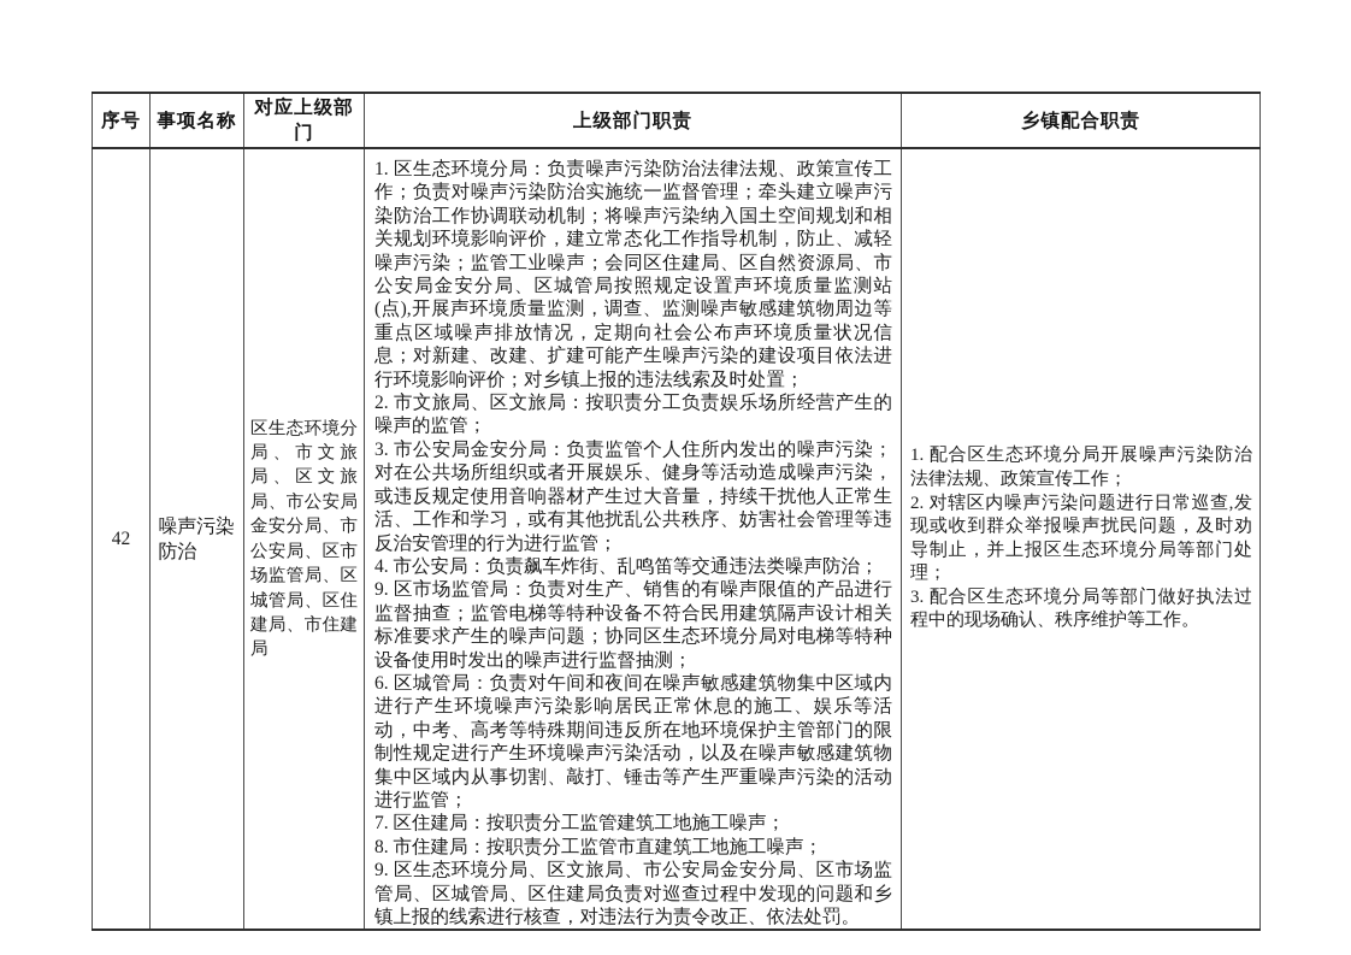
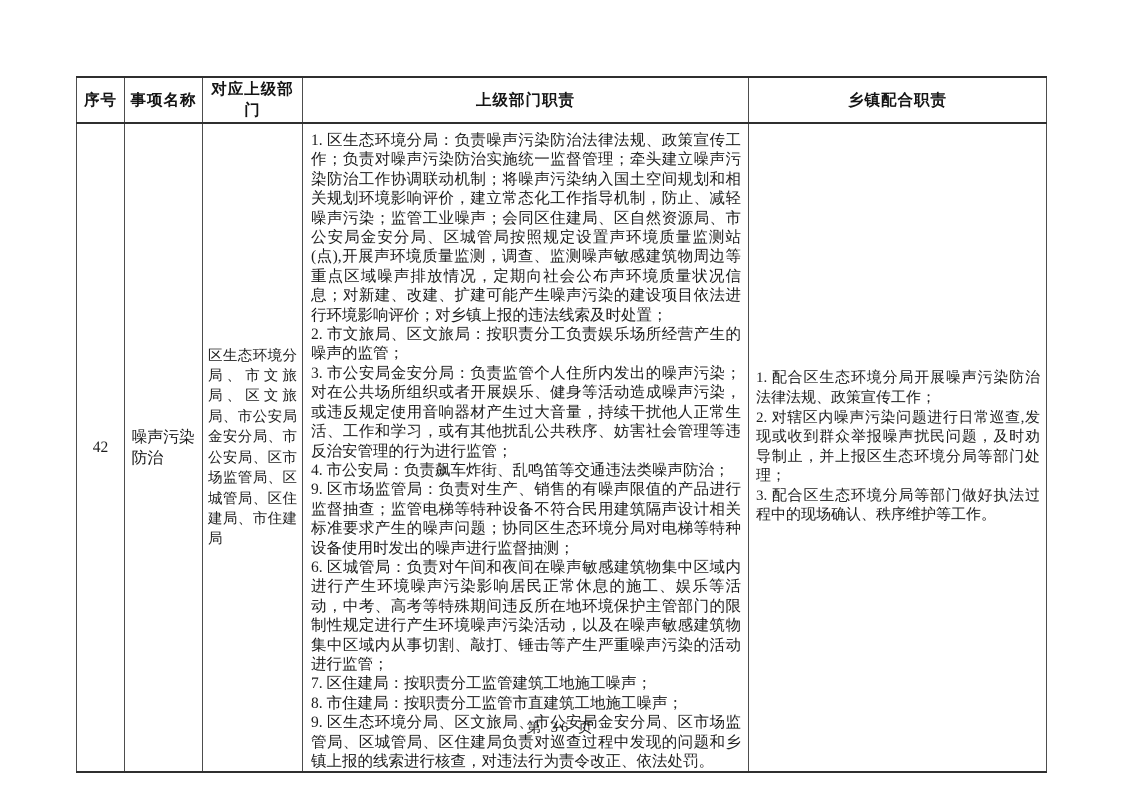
  序号	事项名称	对应上级部门	上级部门职责	乡镇配合职责
  42	噪声污染防治	区生态环境分局、市文旅局、区文旅局、市公安局金安分局、市公安局、区市场监管局、区城管局、区住建局、市住建局	1. 区生态环境分局：负责噪声污染防治法律法规、政策宣传工作；负责对噪声污染防治实施统一监督管理；牵头建立噪声污染防治工作协调联动机制；将噪声污染纳入国土空间规划和相关规划环境影响评价，建立常态化工作指导机制，防止、减轻噪声污染；监管工业噪声；会同区住建局、区自然资源局、市公安局金安分局、区城管局按照规定设置声环境质量监测站(点),开展声环境质量监测，调查、监测噪声敏感建筑物周边等重点区域噪声排放情况，定期向社会公布声环境质量状况信息；对新建、改建、扩建可能产生噪声污染的建设项目依法进行环境影响评价；对乡镇上报的违法线索及时处置；2. 市文旅局、区文旅局：按职责分工负责娱乐场所经营产生的噪声的监管；3. 市公安局金安分局：负责监管个人住所内发出的噪声污染；对在公共场所组织或者开展娱乐、健身等活动造成噪声污染，或违反规定使用音响器材产生过大音量，持续干扰他人正常生活、工作和学习，或有其他扰乱公共秩序、妨害社会管理等违反治安管理的行为进行监管；4. 市公安局：负责飙车炸街、乱鸣笛等交通违法类噪声防治；9. 区市场监管局：负责对生产、销售的有噪声限值的产品进行监督抽查；监管电梯等特种设备不符合民用建筑隔声设计相关标准要求产生的噪声问题；协同区生态环境分局对电梯等特种设备使用时发出的噪声进行监督抽测；6. 区城管局：负责对午间和夜间在噪声敏感建筑物集中区域内进行产生环境噪声污染影响居民正常休息的施工、娱乐等活动，中考、高考等特殊期间违反所在地环境保护主管部门的限制性规定进行产生环境噪声污染活动，以及在噪声敏感建筑物集中区域内从事切割、敲打、锤击等产生严重噪声污染的活动进行监管；7. 区住建局：按职责分工监管建筑工地施工噪声；8. 市住建局：按职责分工监管市直建筑工地施工噪声；9. 区生态环境分局、区文旅局、市公安局金安分局、区市场监管局、区城管局、区住建局负责对巡查过程中发现的问题和乡镇上报的线索进行核查，对违法行为责令改正、依法处罚。	1. 配合区生态环境分局开展噪声污染防治法律法规、政策宣传工作；2. 对辖区内噪声污染问题进行日常巡查,发现或收到群众举报噪声扰民问题，及时劝导制止，并上报区生态环境分局等部门处理；3. 配合区生态环境分局等部门做好执法过程中的现场确认、秩序维护等工作。
+ 第 36 页
